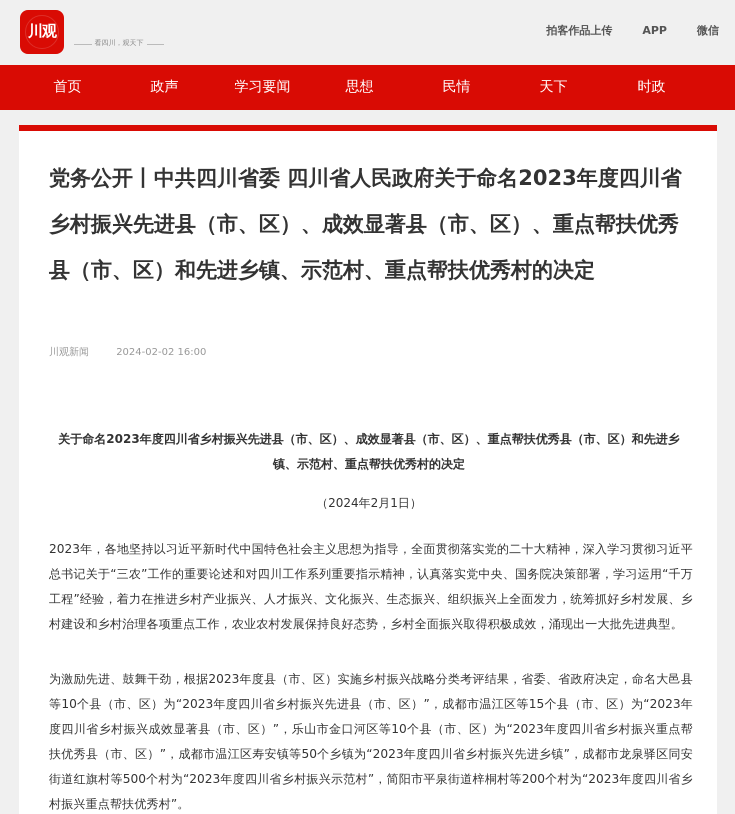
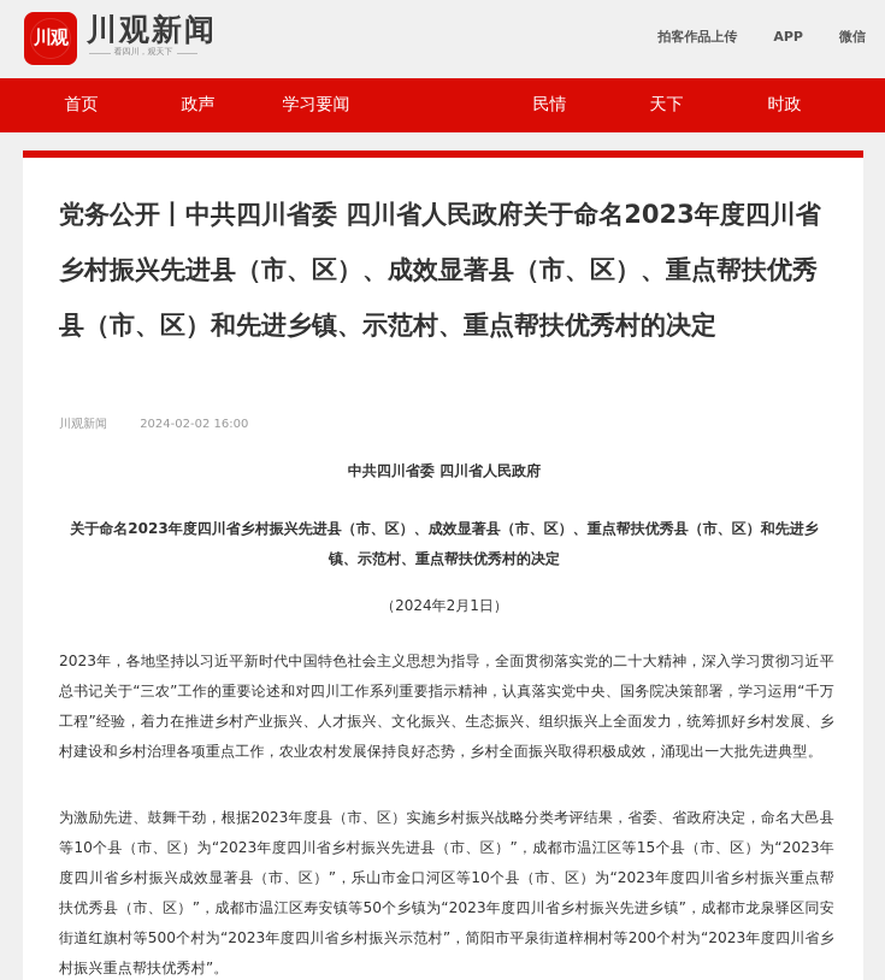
  川观
+ 川观新闻
  看四川，观天下
  拍客作品上传
  APP
  微信
  首页
  政声
  学习要闻
- 思想
  民情
  天下
  时政
  党务公开丨中共四川省委 四川省人民政府关于命名2023年度四川省乡村振兴先进县（市、区）、成效显著县（市、区）、重点帮扶优秀县（市、区）和先进乡镇、示范村、重点帮扶优秀村的决定
  川观新闻 2024-02-02 16:00
+ 中共四川省委 四川省人民政府
  关于命名2023年度四川省乡村振兴先进县（市、区）、成效显著县（市、区）、重点帮扶优秀县（市、区）和先进乡镇、示范村、重点帮扶优秀村的决定
  （2024年2月1日）
  2023年，各地坚持以习近平新时代中国特色社会主义思想为指导，全面贯彻落实党的二十大精神，深入学习贯彻习近平总书记关于“三农”工作的重要论述和对四川工作系列重要指示精神，认真落实党中央、国务院决策部署，学习运用“千万工程”经验，着力在推进乡村产业振兴、人才振兴、文化振兴、生态振兴、组织振兴上全面发力，统筹抓好乡村发展、乡村建设和乡村治理各项重点工作，农业农村发展保持良好态势，乡村全面振兴取得积极成效，涌现出一大批先进典型。
  为激励先进、鼓舞干劲，根据2023年度县（市、区）实施乡村振兴战略分类考评结果，省委、省政府决定，命名大邑县等10个县（市、区）为“2023年度四川省乡村振兴先进县（市、区）”，成都市温江区等15个县（市、区）为“2023年度四川省乡村振兴成效显著县（市、区）”，乐山市金口河区等10个县（市、区）为“2023年度四川省乡村振兴重点帮扶优秀县（市、区）”，成都市温江区寿安镇等50个乡镇为“2023年度四川省乡村振兴先进乡镇”，成都市龙泉驿区同安街道红旗村等500个村为“2023年度四川省乡村振兴示范村”，简阳市平泉街道梓桐村等200个村为“2023年度四川省乡村振兴重点帮扶优秀村”。
